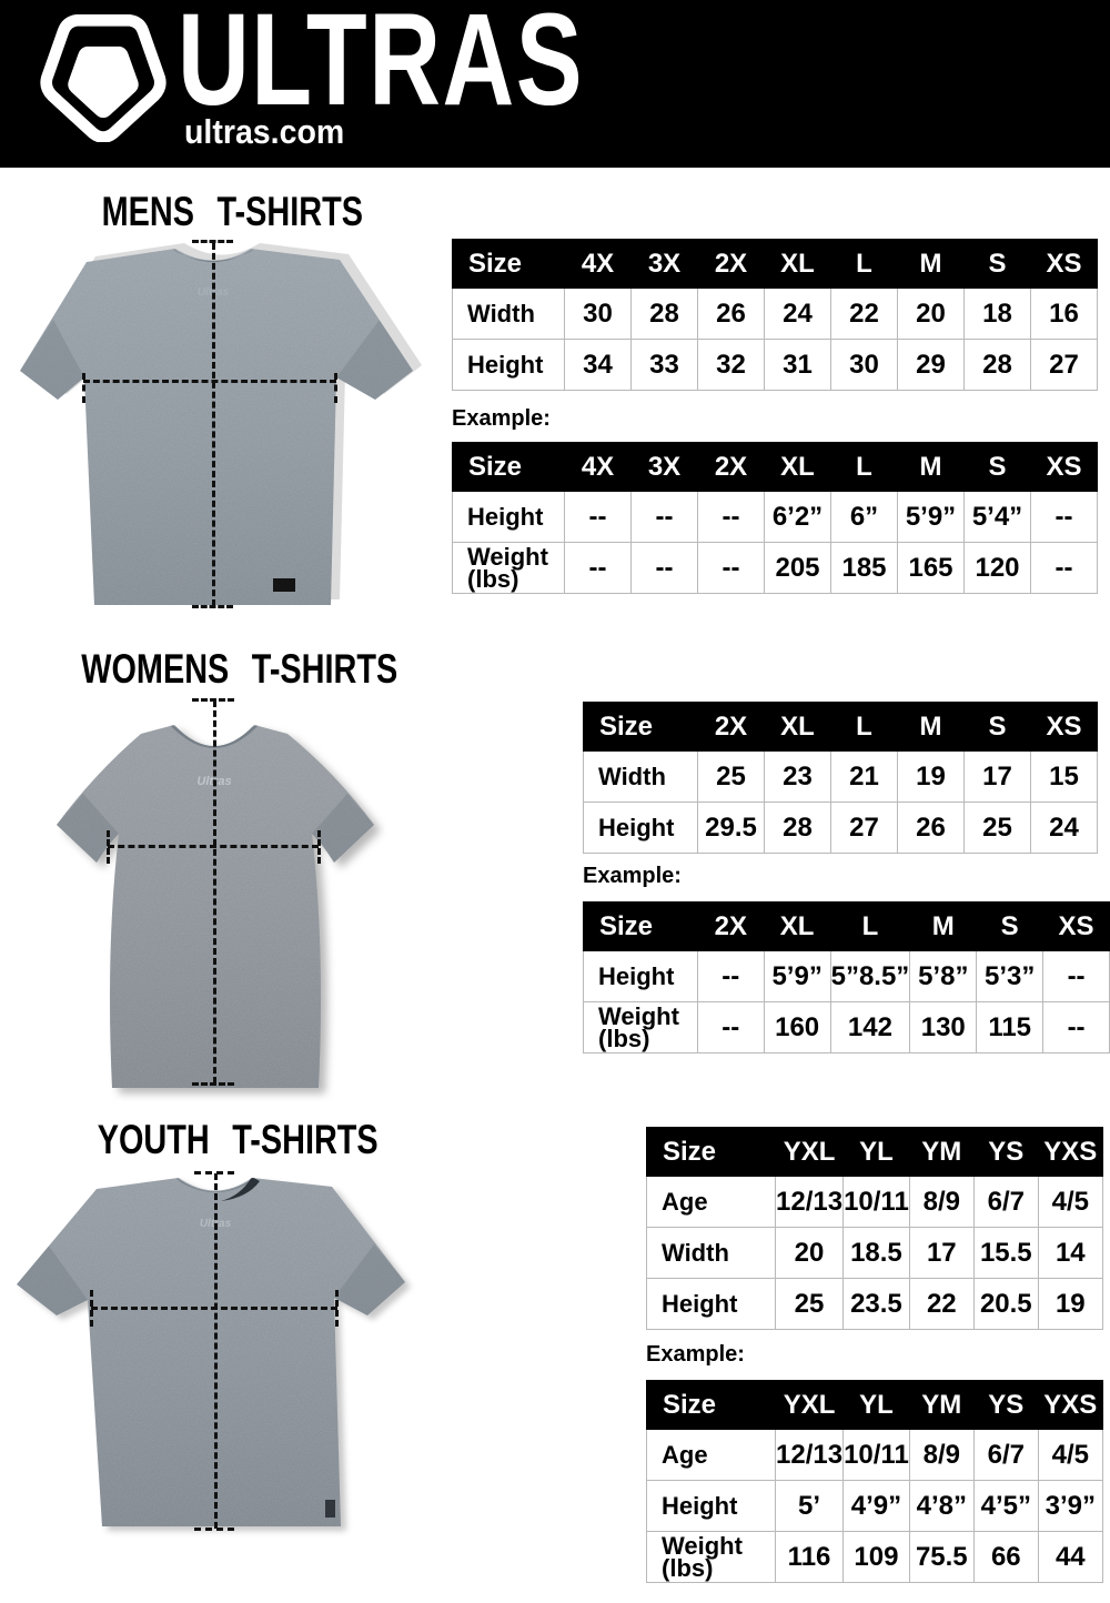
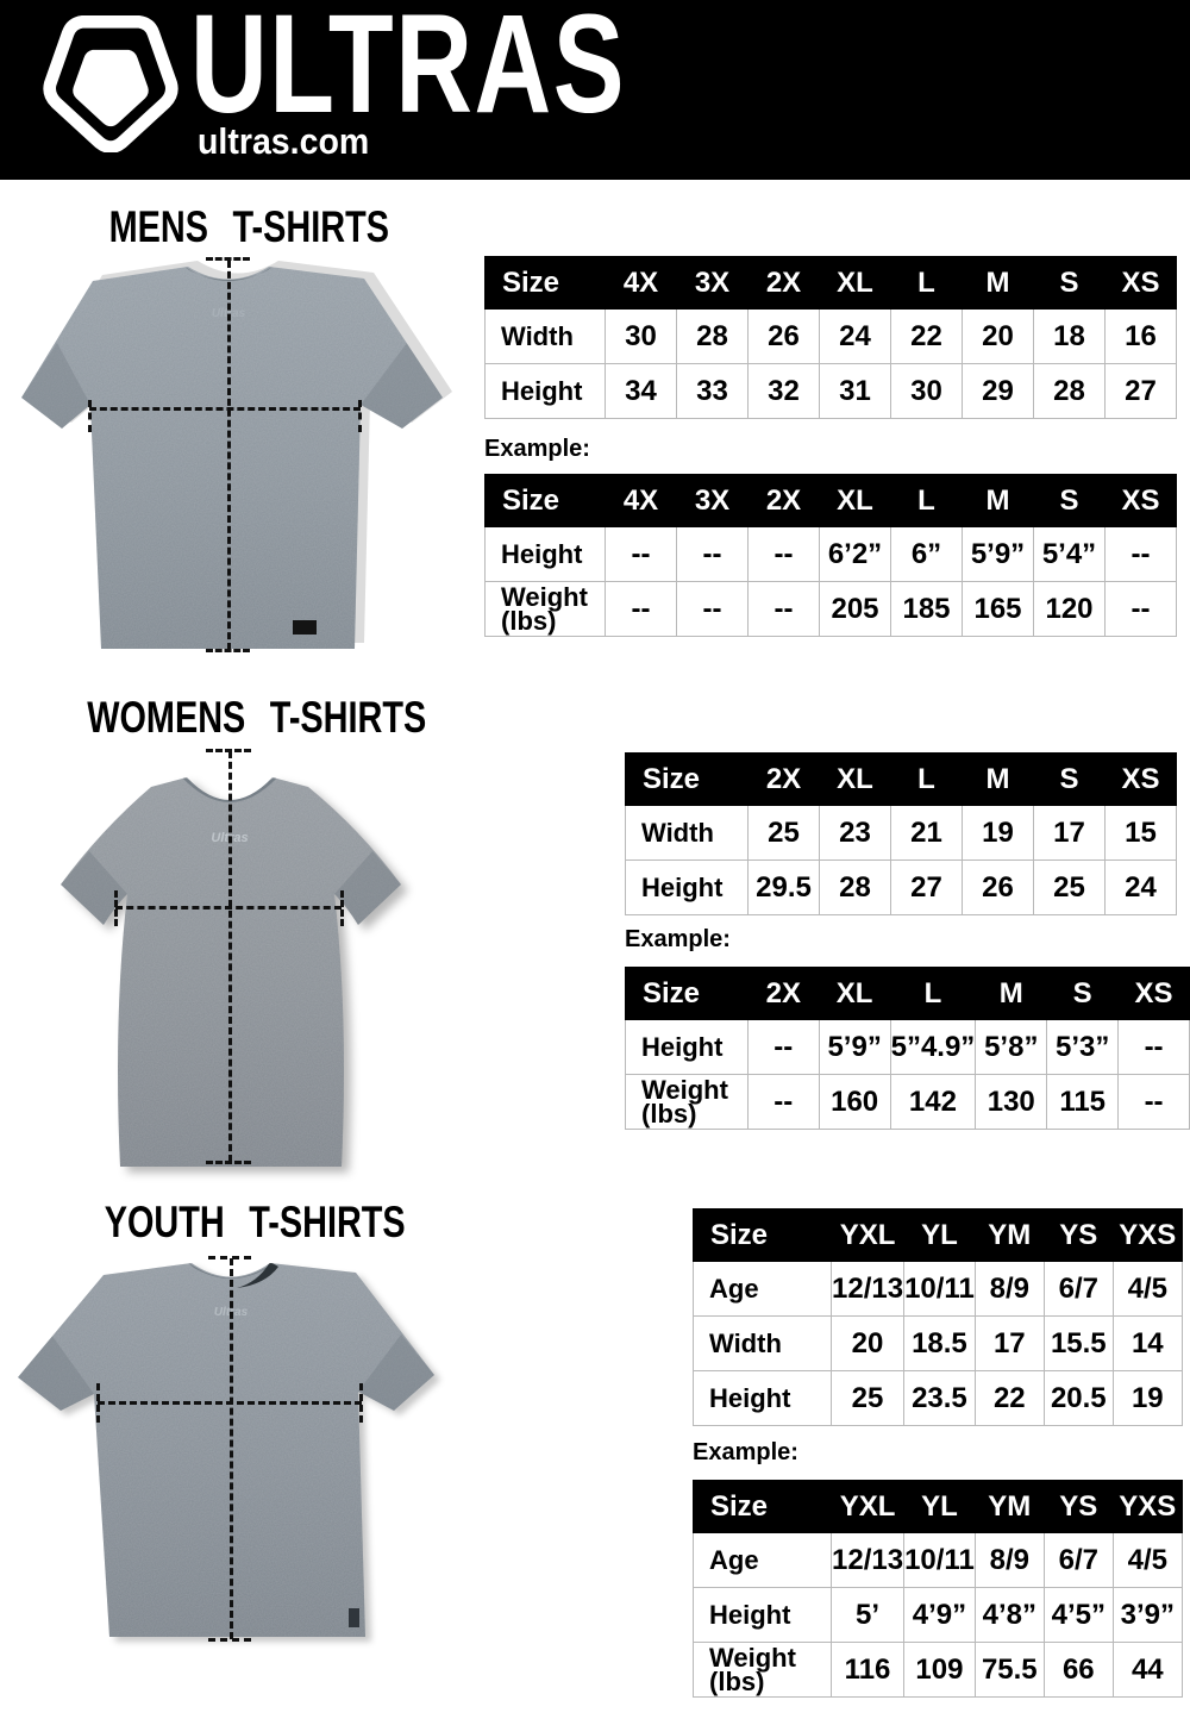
  ULTRAS
  ultras.com
  MENS T-SHIRTS
  Ultras
  Size	4X	3X	2X	XL	L	M	S	XS
  Width	30	28	26	24	22	20	18	16
  Height	34	33	32	31	30	29	28	27
  Example:
  Size	4X	3X	2X	XL	L	M	S	XS
  Height	--	--	--	6’2”	6”	5’9”	5’4”	--
  Weight (lbs)	--	--	--	205	185	165	120	--
  WOMENS T-SHIRTS
  Ultras
  Size	2X	XL	L	M	S	XS
  Width	25	23	21	19	17	15
  Height	29.5	28	27	26	25	24
  Example:
  Size	2X	XL	L	M	S	XS
- Height	--	5’9”	5”8.5”	5’8”	5’3”	--
+ Height	--	5’9”	5”4.9”	5’8”	5’3”	--
  Weight (lbs)	--	160	142	130	115	--
  YOUTH T-SHIRTS
  Ultras
  Size	YXL	YL	YM	YS	YXS
  Age	12/13	10/11	8/9	6/7	4/5
  Width	20	18.5	17	15.5	14
  Height	25	23.5	22	20.5	19
  Example:
  Size	YXL	YL	YM	YS	YXS
  Age	12/13	10/11	8/9	6/7	4/5
  Height	5’	4’9”	4’8”	4’5”	3’9”
  Weight (lbs)	116	109	75.5	66	44
